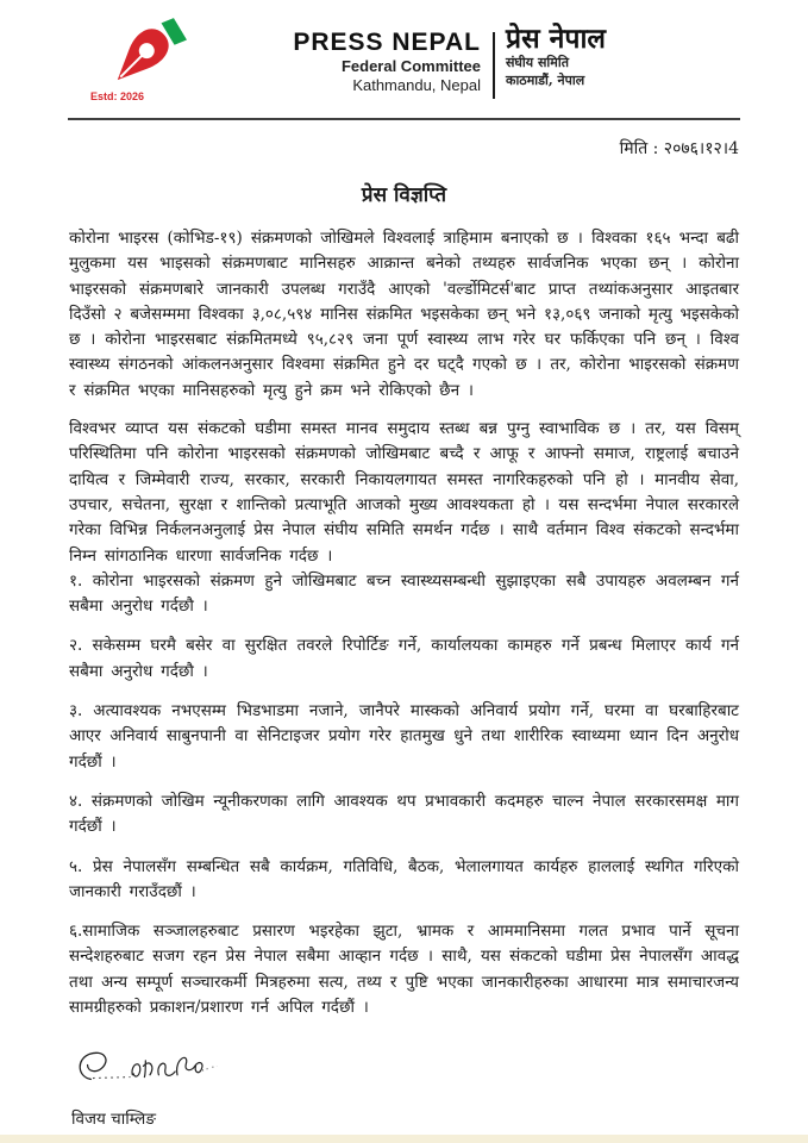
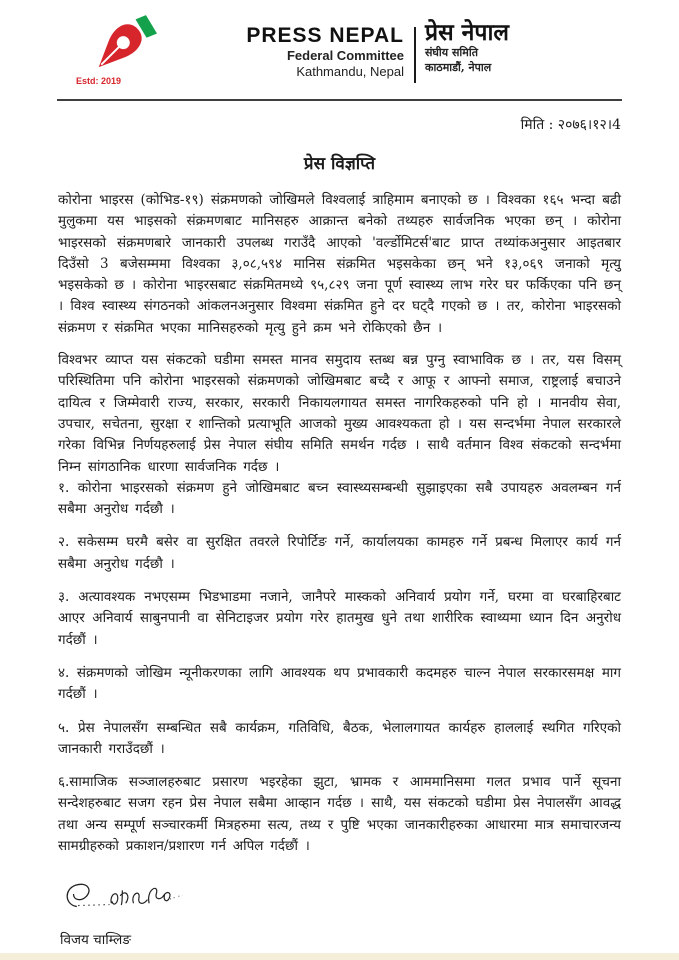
- Estd: 2026
+ Estd: 2019
  PRESS NEPAL
  Federal Committee
  Kathmandu, Nepal
  प्रेस नेपाल
  संघीय समिति
  काठमाडौं, नेपाल
  मिति : २०७६।१२।4
  प्रेस विज्ञप्ति
- कोरोना भाइरस (कोभिड-१९) संक्रमणको जोखिमले विश्वलाई त्राहिमाम बनाएको छ । विश्वका १६५ भन्दा बढी मुलुकमा यस भाइसको संक्रमणबाट मानिसहरु आक्रान्त बनेको तथ्यहरु सार्वजनिक भएका छन् । कोरोना भाइरसको संक्रमणबारे जानकारी उपलब्ध गराउँदै आएको 'वर्ल्डोमिटर्स'बाट प्राप्त तथ्यांकअनुसार आइतबार दिउँसो २ बजेसम्ममा विश्वका ३,०८,५९४ मानिस संक्रमित भइसकेका छन् भने १३,०६९ जनाको मृत्यु भइसकेको छ । कोरोना भाइरसबाट संक्रमितमध्ये ९५,८२९ जना पूर्ण स्वास्थ्य लाभ गरेर घर फर्किएका पनि छन् । विश्व स्वास्थ्य संगठनको आंकलनअनुसार विश्वमा संक्रमित हुने दर घट्दै गएको छ । तर, कोरोना भाइरसको संक्रमण र संक्रमित भएका मानिसहरुको मृत्यु हुने क्रम भने रोकिएको छैन ।
+ कोरोना भाइरस (कोभिड-१९) संक्रमणको जोखिमले विश्वलाई त्राहिमाम बनाएको छ । विश्वका १६५ भन्दा बढी मुलुकमा यस भाइसको संक्रमणबाट मानिसहरु आक्रान्त बनेको तथ्यहरु सार्वजनिक भएका छन् । कोरोना भाइरसको संक्रमणबारे जानकारी उपलब्ध गराउँदै आएको 'वर्ल्डोमिटर्स'बाट प्राप्त तथ्यांकअनुसार आइतबार दिउँसो 3 बजेसम्ममा विश्वका ३,०८,५९४ मानिस संक्रमित भइसकेका छन् भने १३,०६९ जनाको मृत्यु भइसकेको छ । कोरोना भाइरसबाट संक्रमितमध्ये ९५,८२९ जना पूर्ण स्वास्थ्य लाभ गरेर घर फर्किएका पनि छन् । विश्व स्वास्थ्य संगठनको आंकलनअनुसार विश्वमा संक्रमित हुने दर घट्दै गएको छ । तर, कोरोना भाइरसको संक्रमण र संक्रमित भएका मानिसहरुको मृत्यु हुने क्रम भने रोकिएको छैन ।
- विश्वभर व्याप्त यस संकटको घडीमा समस्त मानव समुदाय स्तब्ध बन्न पुग्नु स्वाभाविक छ । तर, यस विसम् परिस्थितिमा पनि कोरोना भाइरसको संक्रमणको जोखिमबाट बच्दै र आफू र आफ्नो समाज, राष्ट्रलाई बचाउने दायित्व र जिम्मेवारी राज्य, सरकार, सरकारी निकायलगायत समस्त नागरिकहरुको पनि हो । मानवीय सेवा, उपचार, सचेतना, सुरक्षा र शान्तिको प्रत्याभूति आजको मुख्य आवश्यकता हो । यस सन्दर्भमा नेपाल सरकारले गरेका विभिन्न निर्कलनअनुलाई प्रेस नेपाल संघीय समिति समर्थन गर्दछ । साथै वर्तमान विश्व संकटको सन्दर्भमा निम्न सांगठानिक धारणा सार्वजनिक गर्दछ ।
+ विश्वभर व्याप्त यस संकटको घडीमा समस्त मानव समुदाय स्तब्ध बन्न पुग्नु स्वाभाविक छ । तर, यस विसम् परिस्थितिमा पनि कोरोना भाइरसको संक्रमणको जोखिमबाट बच्दै र आफू र आफ्नो समाज, राष्ट्रलाई बचाउने दायित्व र जिम्मेवारी राज्य, सरकार, सरकारी निकायलगायत समस्त नागरिकहरुको पनि हो । मानवीय सेवा, उपचार, सचेतना, सुरक्षा र शान्तिको प्रत्याभूति आजको मुख्य आवश्यकता हो । यस सन्दर्भमा नेपाल सरकारले गरेका विभिन्न निर्णयहरुलाई प्रेस नेपाल संघीय समिति समर्थन गर्दछ । साथै वर्तमान विश्व संकटको सन्दर्भमा निम्न सांगठानिक धारणा सार्वजनिक गर्दछ ।
  १. कोरोना भाइरसको संक्रमण हुने जोखिमबाट बच्न स्वास्थ्यसम्बन्धी सुझाइएका सबै उपायहरु अवलम्बन गर्न सबैमा अनुरोध गर्दछौ ।
  २. सकेसम्म घरमै बसेर वा सुरक्षित तवरले रिपोर्टिङ गर्ने, कार्यालयका कामहरु गर्ने प्रबन्ध मिलाएर कार्य गर्न सबैमा अनुरोध गर्दछौ ।
  ३. अत्यावश्यक नभएसम्म भिडभाडमा नजाने, जानैपरे मास्कको अनिवार्य प्रयोग गर्ने, घरमा वा घरबाहिरबाट आएर अनिवार्य साबुनपानी वा सेनिटाइजर प्रयोग गरेर हातमुख धुने तथा शारीरिक स्वाथ्यमा ध्यान दिन अनुरोध गर्दछौं ।
  ४. संक्रमणको जोखिम न्यूनीकरणका लागि आवश्यक थप प्रभावकारी कदमहरु चाल्न नेपाल सरकारसमक्ष माग गर्दछौं ।
  ५. प्रेस नेपालसँग सम्बन्धित सबै कार्यक्रम, गतिविधि, बैठक, भेलालगायत कार्यहरु हाललाई स्थगित गरिएको जानकारी गराउँदछौं ।
  ६.सामाजिक सञ्जालहरुबाट प्रसारण भइरहेका झुटा, भ्रामक र आममानिसमा गलत प्रभाव पार्ने सूचना सन्देशहरुबाट सजग रहन प्रेस नेपाल सबैमा आव्हान गर्दछ । साथै, यस संकटको घडीमा प्रेस नेपालसँग आवद्ध तथा अन्य सम्पूर्ण सञ्चारकर्मी मित्रहरुमा सत्य, तथ्य र पुष्टि भएका जानकारीहरुका आधारमा मात्र समाचारजन्य सामग्रीहरुको प्रकाशन/प्रशारण गर्न अपिल गर्दछौं ।
  विजय चाम्लिङ
